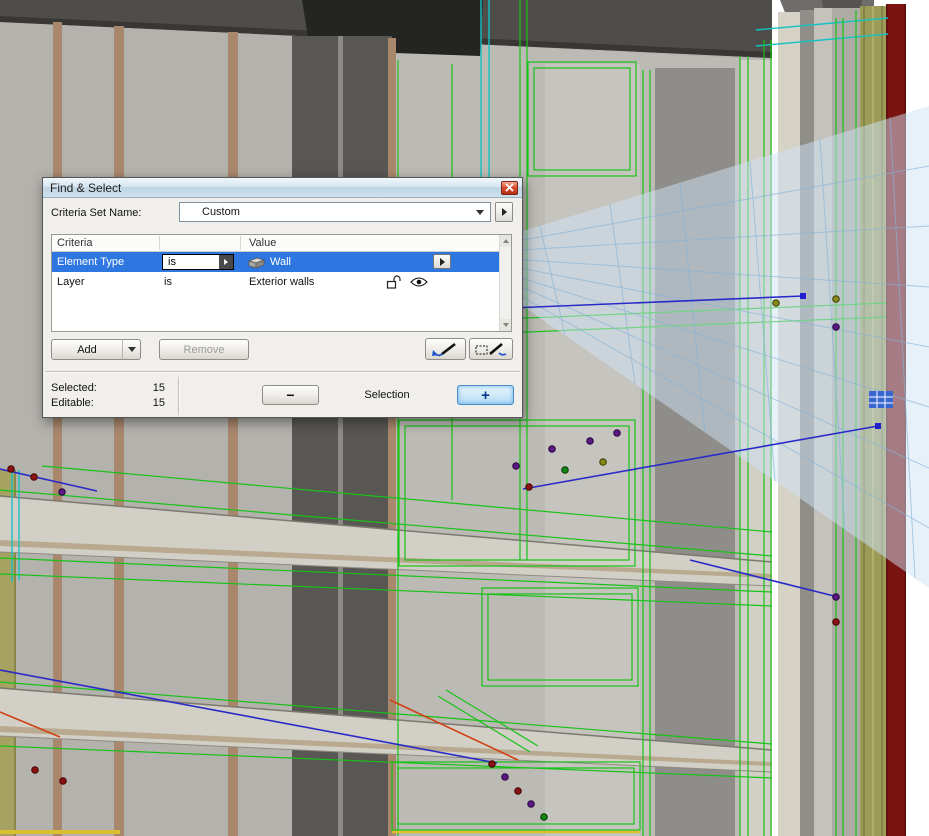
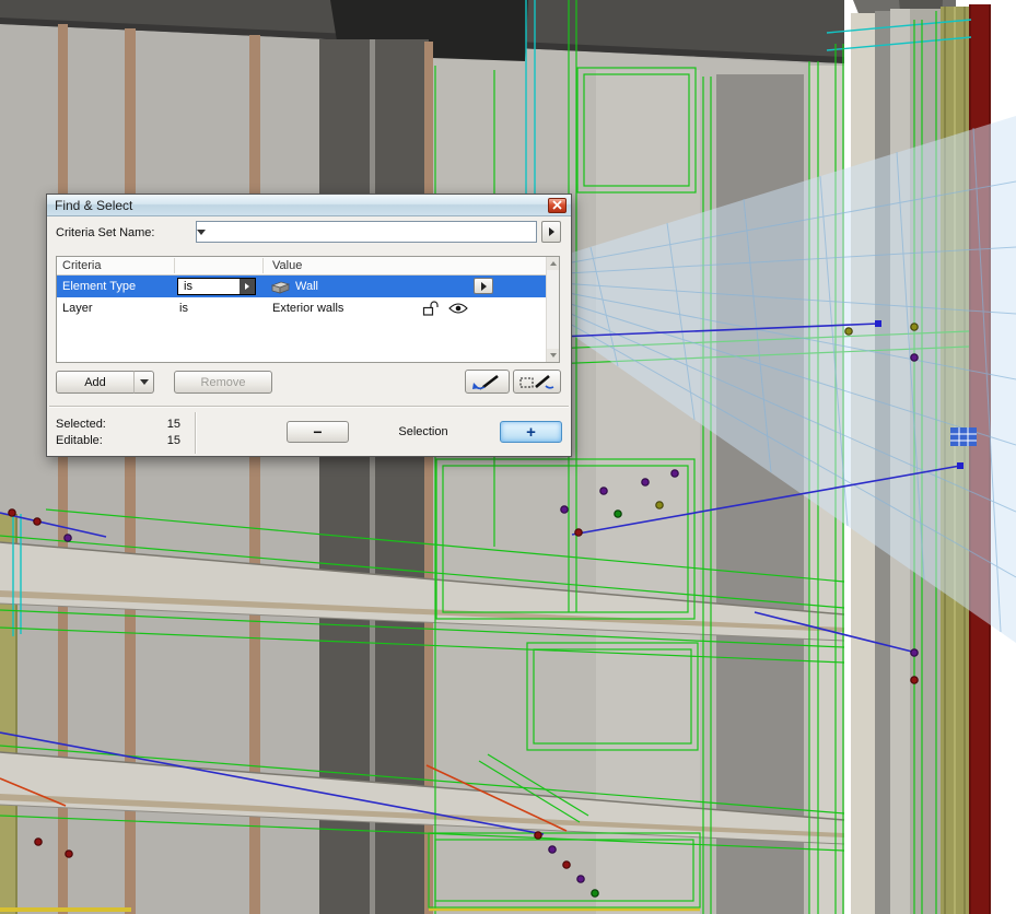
  Find & Select
  Criteria Set Name:
- Custom
  Criteria
  Value
  Element Type
  is
  Wall
  Layer
  is
  Exterior walls
  Add
  Remove
  Selected:
  15
  Editable:
  15
  −
  Selection
  +
